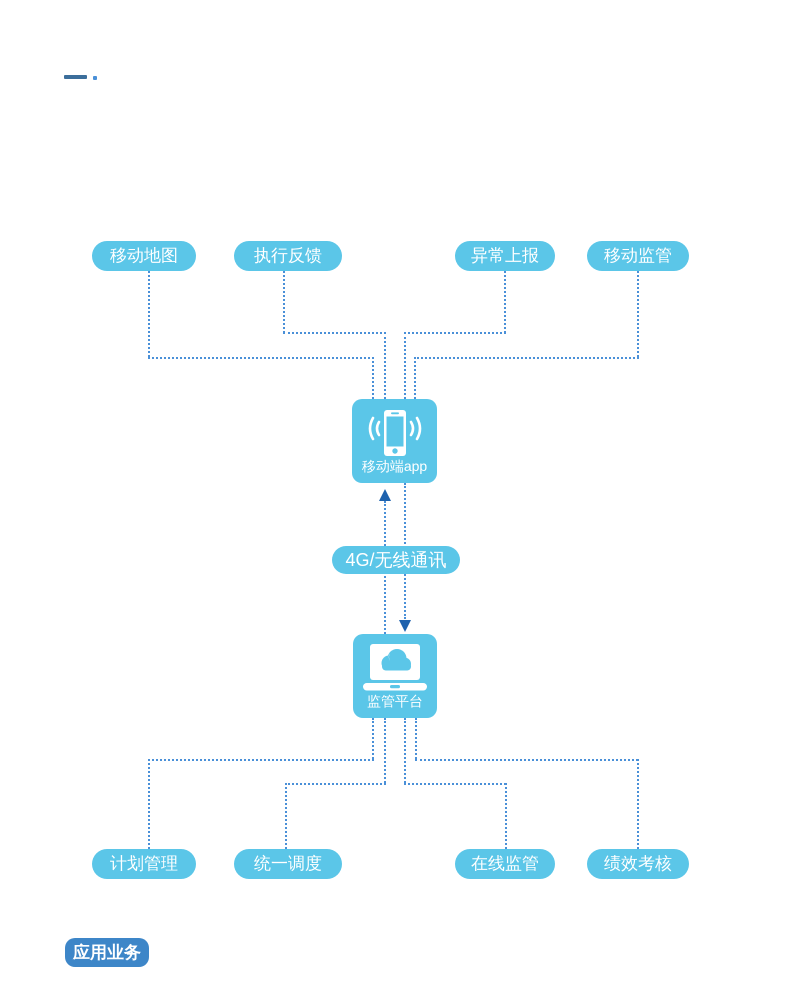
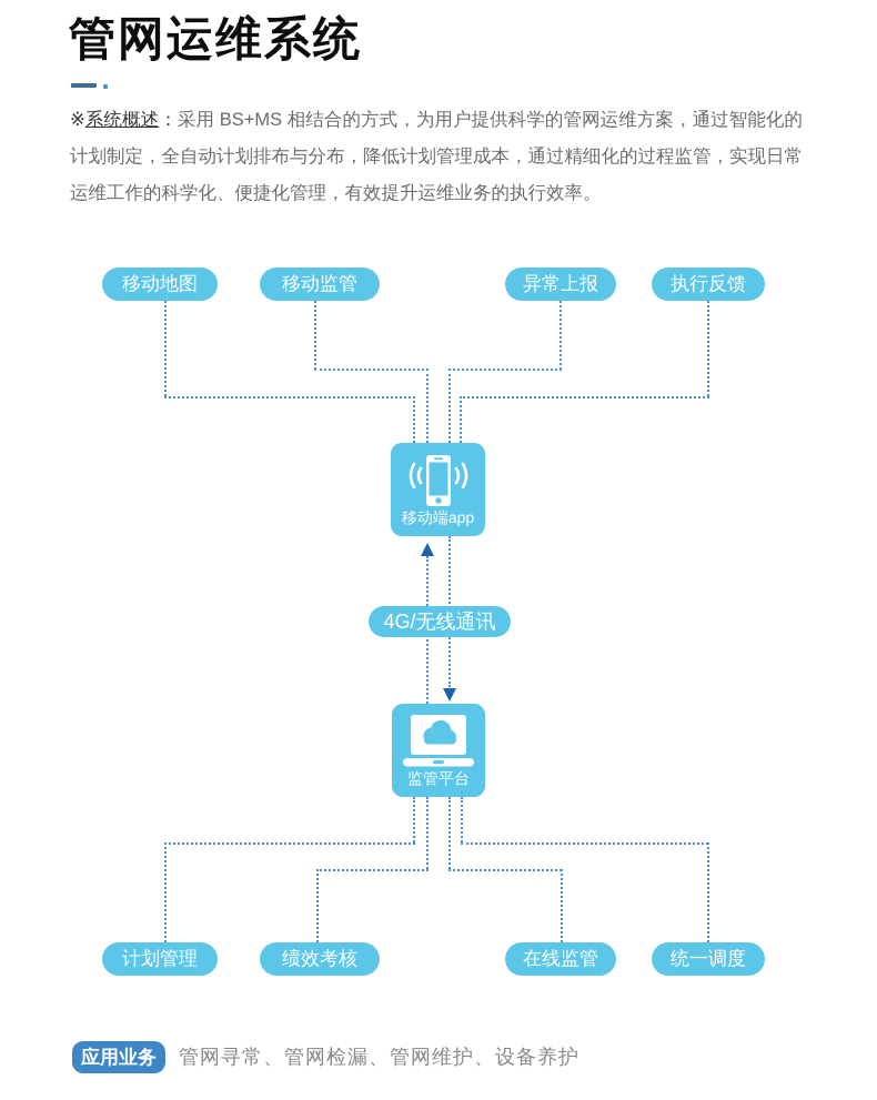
+ 管网运维系统
+ ※系统概述：采用 BS+MS 相结合的方式，为用户提供科学的管网运维方案，通过智能化的计划制定，全自动计划排布与分布，降低计划管理成本，通过精细化的过程监管，实现日常运维工作的科学化、便捷化管理，有效提升运维业务的执行效率。
  移动地图
- 执行反馈
+ 移动监管
  异常上报
- 移动监管
+ 执行反馈
  移动端app
  4G/无线通讯
  监管平台
  计划管理
- 统一调度
+ 绩效考核
  在线监管
- 绩效考核
+ 统一调度
  应用业务
+ 管网寻常、管网检漏、管网维护、设备养护
